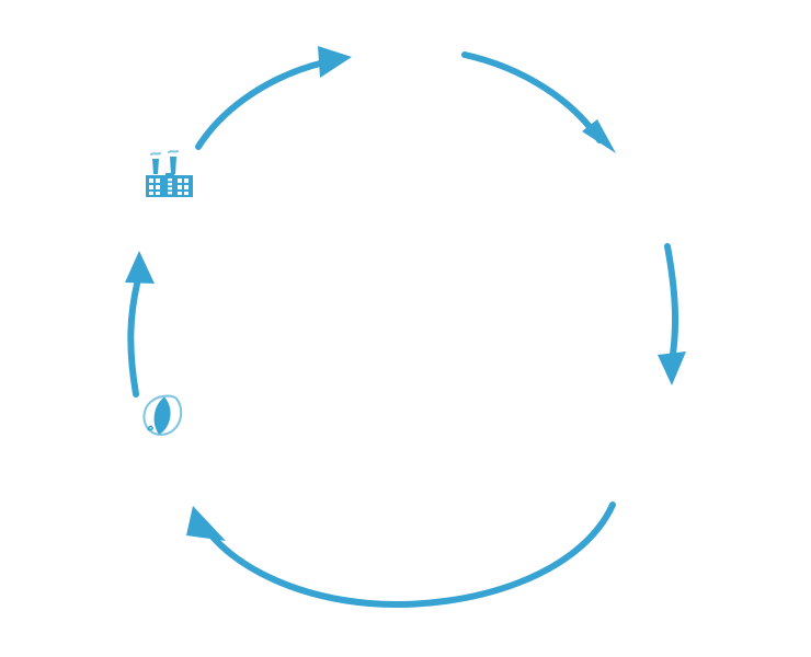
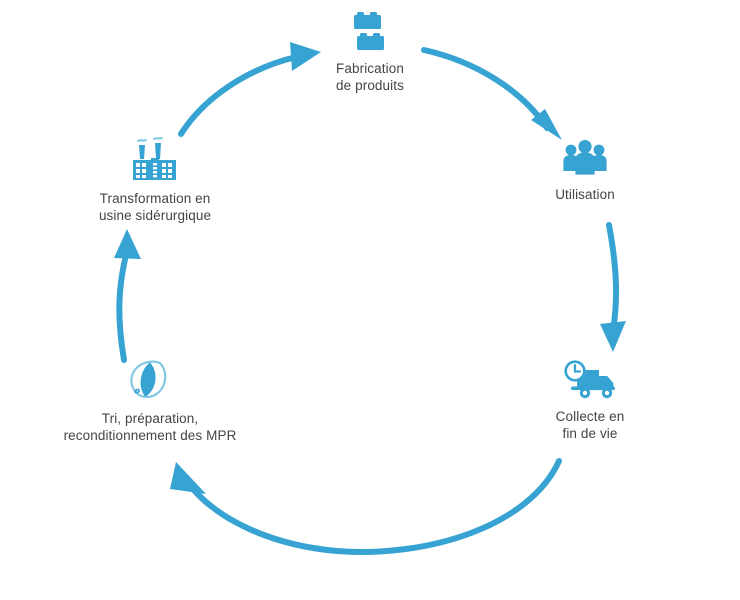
+ Fabrication
+ de produits
+ Utilisation
+ Collecte en
+ fin de vie
+ Tri, préparation,
+ reconditionnement des MPR
+ Transformation en
+ usine sidérurgique
